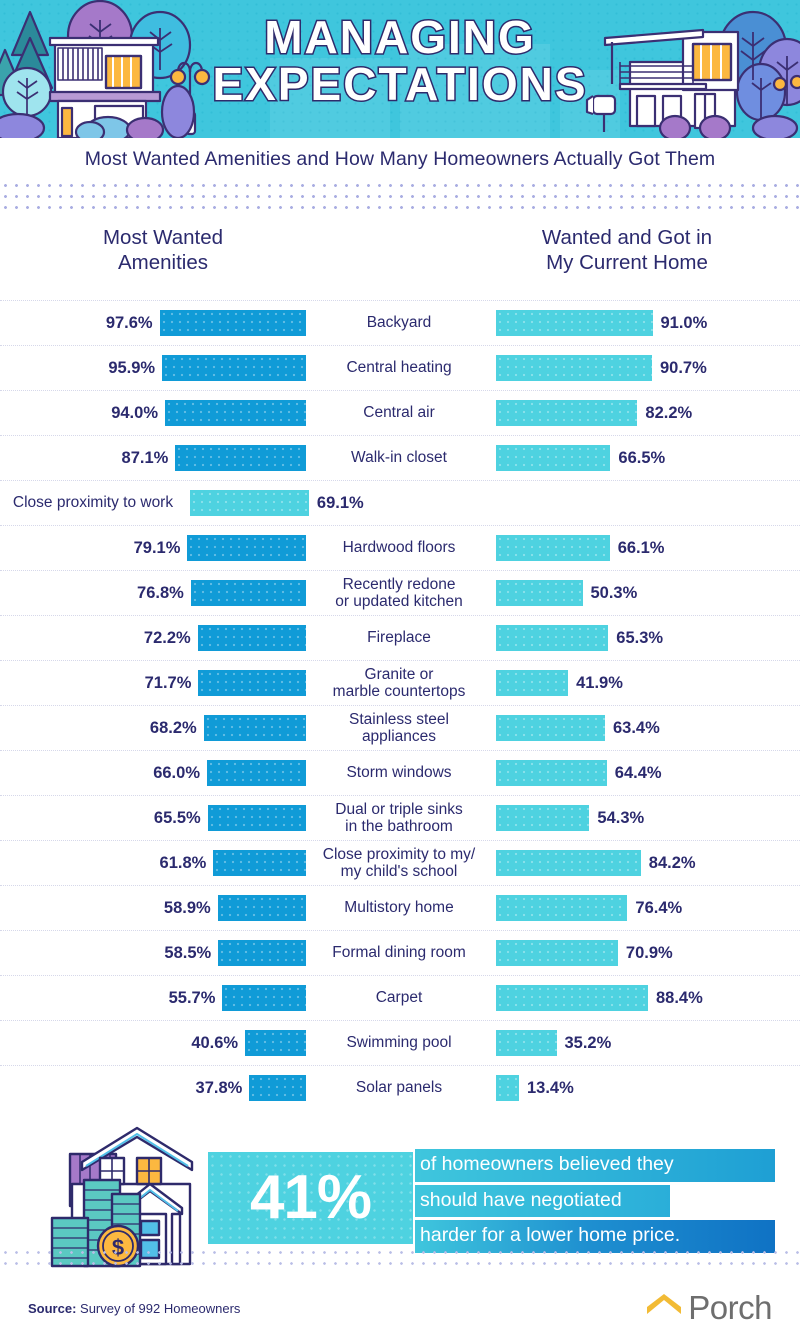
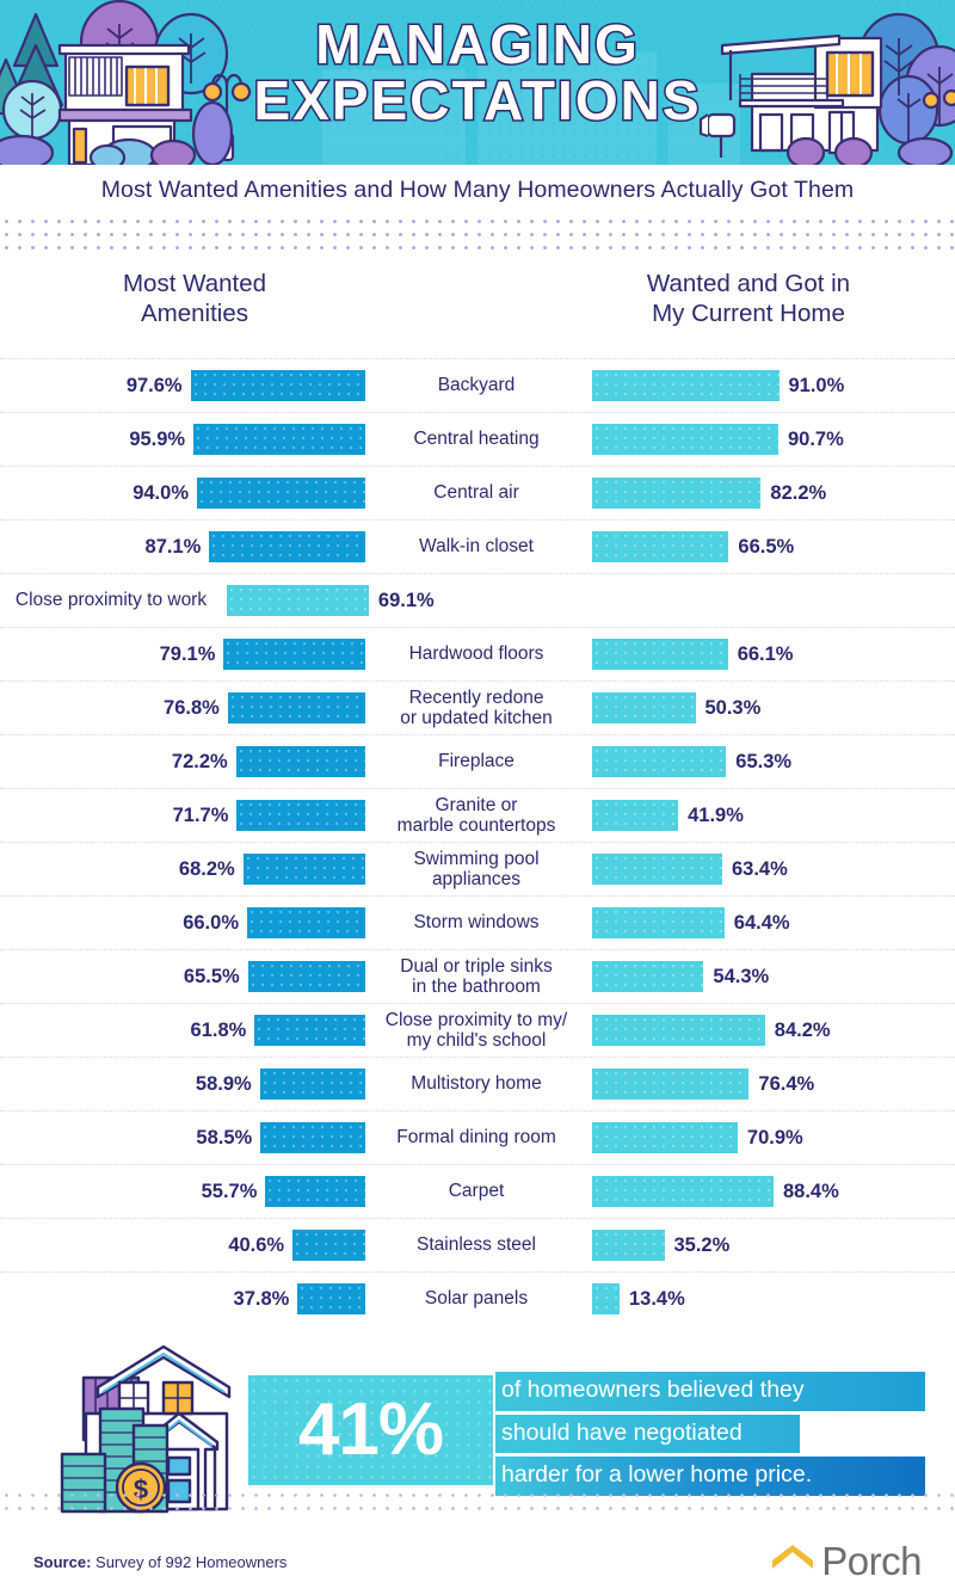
  MANAGING
  EXPECTATIONS
  Most Wanted Amenities and How Many Homeowners Actually Got Them
  Most Wanted
  Amenities
  Wanted and Got in
  My Current Home
  97.6%
  Backyard
  91.0%
  95.9%
  Central heating
  90.7%
  94.0%
  Central air
  82.2%
  87.1%
  Walk-in closet
  66.5%
  Close proximity to work
  69.1%
  79.1%
  Hardwood floors
  66.1%
  76.8%
  Recently redone
  or updated kitchen
  50.3%
  72.2%
  Fireplace
  65.3%
  71.7%
  Granite or
  marble countertops
  41.9%
  68.2%
- Stainless steel
+ Swimming pool
  appliances
  63.4%
  66.0%
  Storm windows
  64.4%
  65.5%
  Dual or triple sinks
  in the bathroom
  54.3%
  61.8%
  Close proximity to my/
  my child's school
  84.2%
  58.9%
  Multistory home
  76.4%
  58.5%
  Formal dining room
  70.9%
  55.7%
  Carpet
  88.4%
  40.6%
- Swimming pool
+ Stainless steel
  35.2%
  37.8%
  Solar panels
  13.4%
  41%
  of homeowners believed they
  should have negotiated
  harder for a lower home price.
  Source: Survey of 992 Homeowners
  Porch
